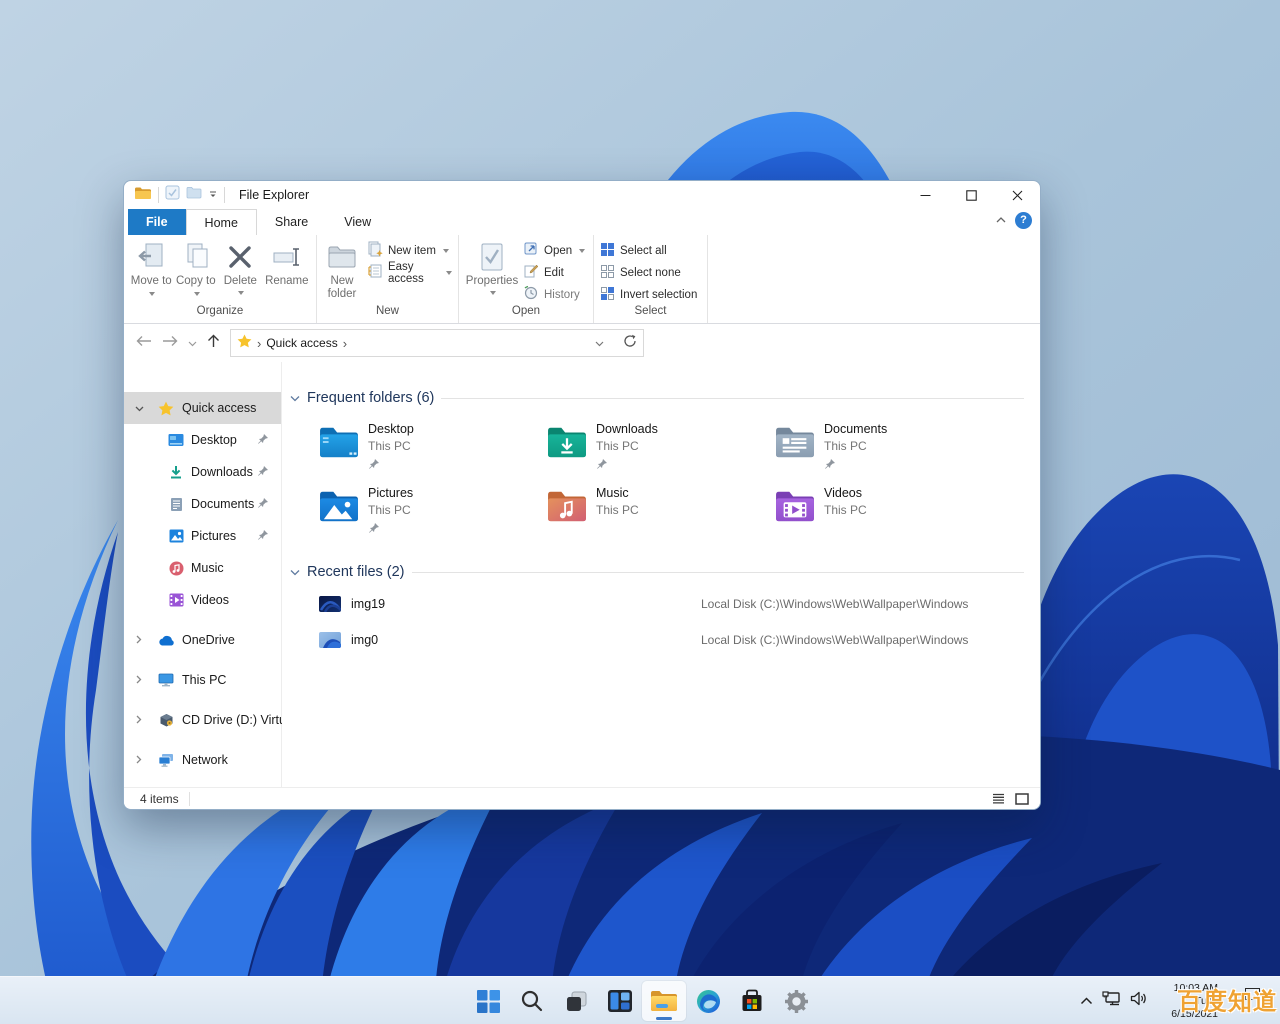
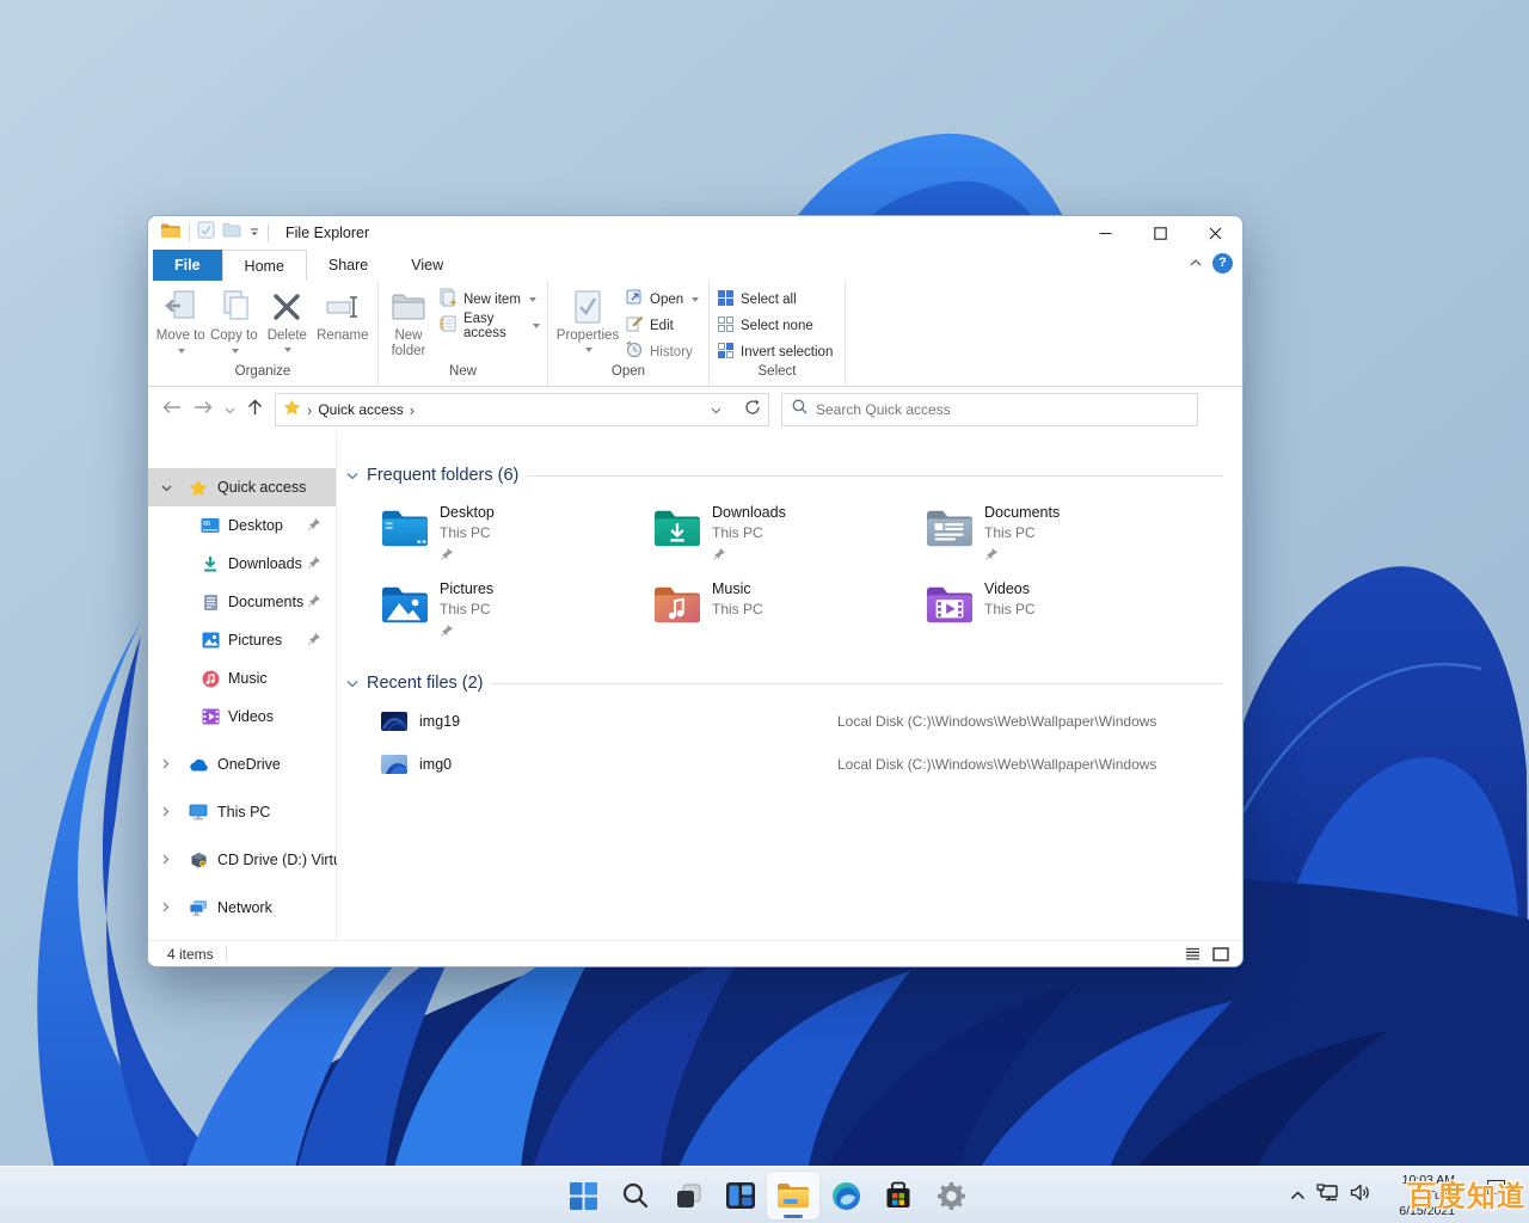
  File Explorer
  File
  Home
  Share
  View
  ?
  Move to
  Copy to
  Delete
  Rename
  Organize
  New folder
  New item
  Easy access
  New
  Properties
  Open
  Edit
  History
  Open
  Select all
  Select none
  Invert selection
  Select
  ›
  Quick access
  ›
+ Search Quick access
  Quick access
  Desktop
  Downloads
  Documents
  Pictures
  Music
  Videos
  OneDrive
  This PC
  CD Drive (D:) Virt
  Network
  Frequent folders (6)
  Desktop
  This PC
  Downloads
  This PC
  Documents
  This PC
  Pictures
  This PC
  Music
  This PC
  Videos
  This PC
  Recent files (2)
  img19
  Local Disk (C:)\Windows\Web\Wallpaper\Windows
  img0
  Local Disk (C:)\Windows\Web\Wallpaper\Windows
  4 items
  10:03 AM
  Tues
  6/15/2021
  百度知道
